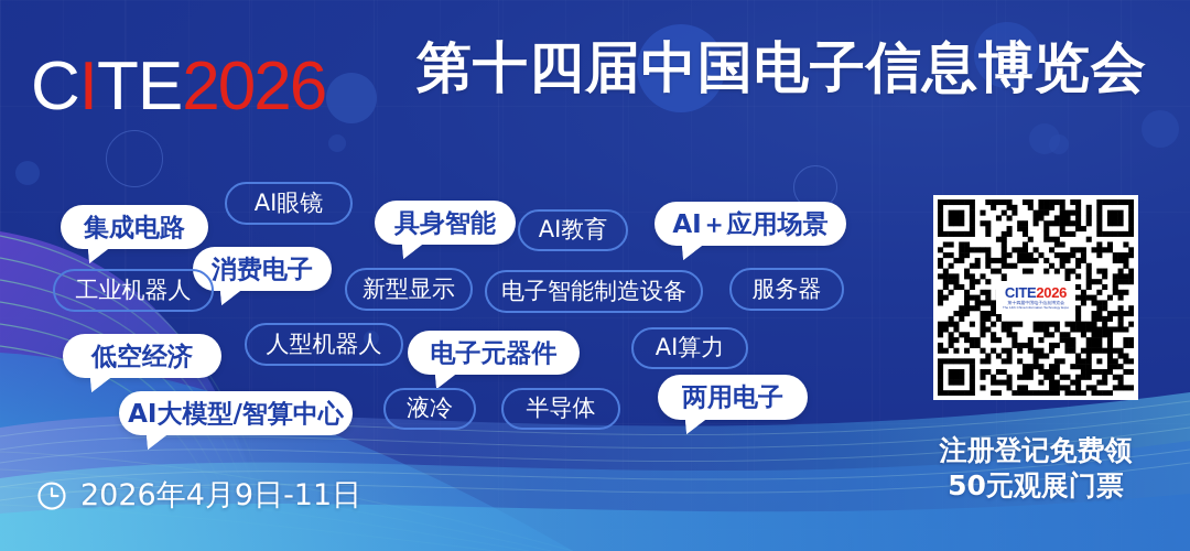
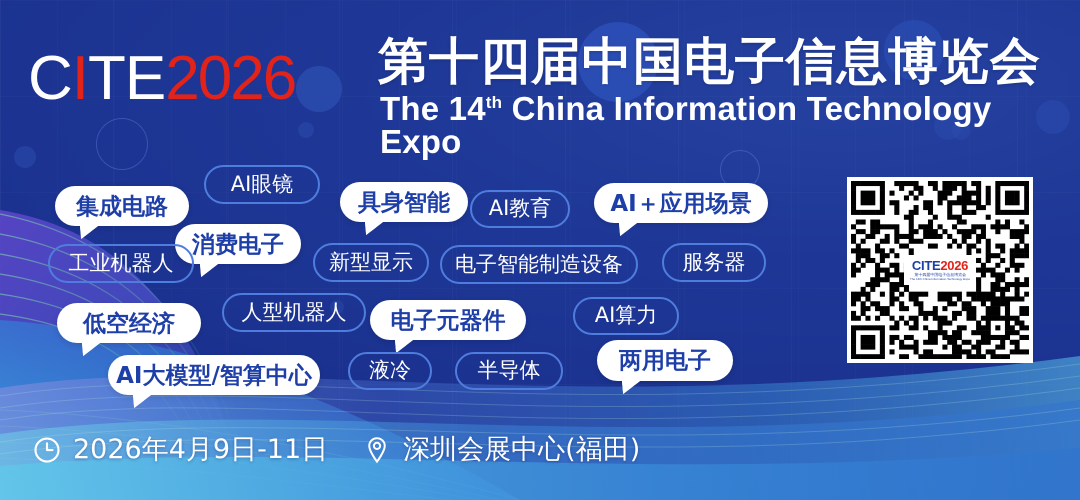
  CITE2026
  第十四届中国电子信息博览会
+ The 14th China Information Technology Expo
  集成电路
  AI眼镜
  具身智能
  AI教育
  AI＋应用场景
  消费电子
  工业机器人
  新型显示
  电子智能制造设备
  服务器
  人型机器人
  电子元器件
  AI算力
  低空经济
  AI大模型/智算中心
  液冷
  半导体
  两用电子
  CITE2026
- 注册登记免费领
- 50元观展门票
  2026年4月9日-11日
+ 深圳会展中心(福田)
